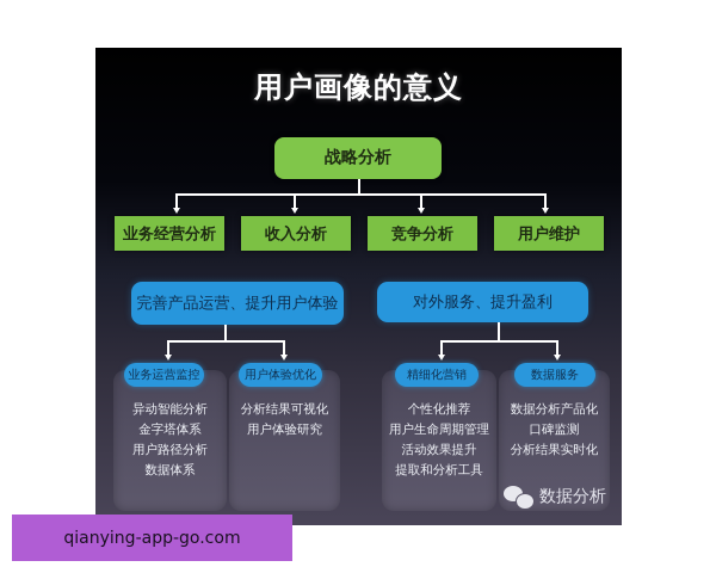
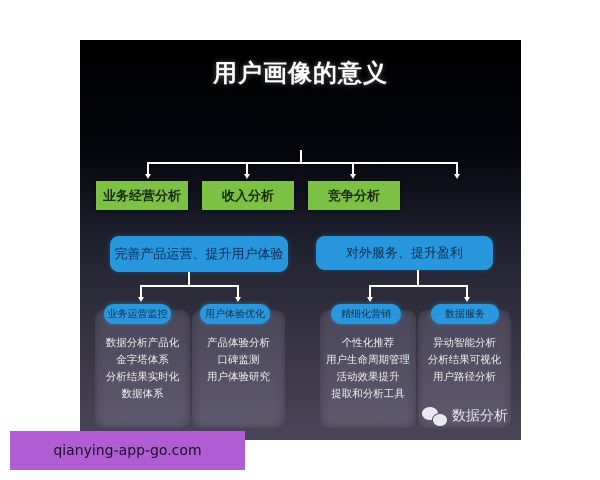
  用户画像的意义
- 战略分析
  业务经营分析
  收入分析
  竞争分析
- 用户维护
  完善产品运营、提升用户体验
  对外服务、提升盈利
  业务运营监控
  用户体验优化
  精细化营销
  数据服务
- 异动智能分析
+ 数据分析产品化
  金字塔体系
- 用户路径分析
+ 分析结果实时化
  数据体系
+ 产品体验分析
- 分析结果可视化
+ 口碑监测
  用户体验研究
  个性化推荐
  用户生命周期管理
  活动效果提升
  提取和分析工具
- 数据分析产品化
+ 异动智能分析
- 口碑监测
+ 分析结果可视化
- 分析结果实时化
+ 用户路径分析
  数据分析
  qianying-app-go.com
